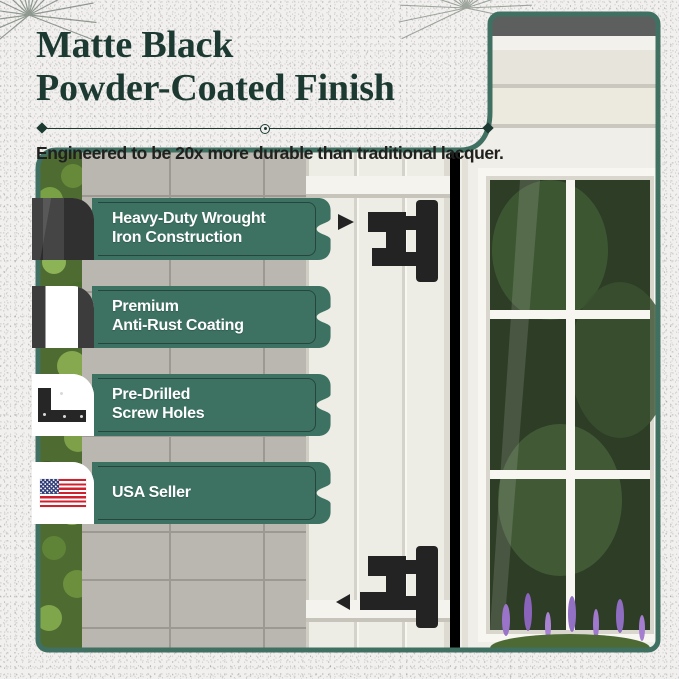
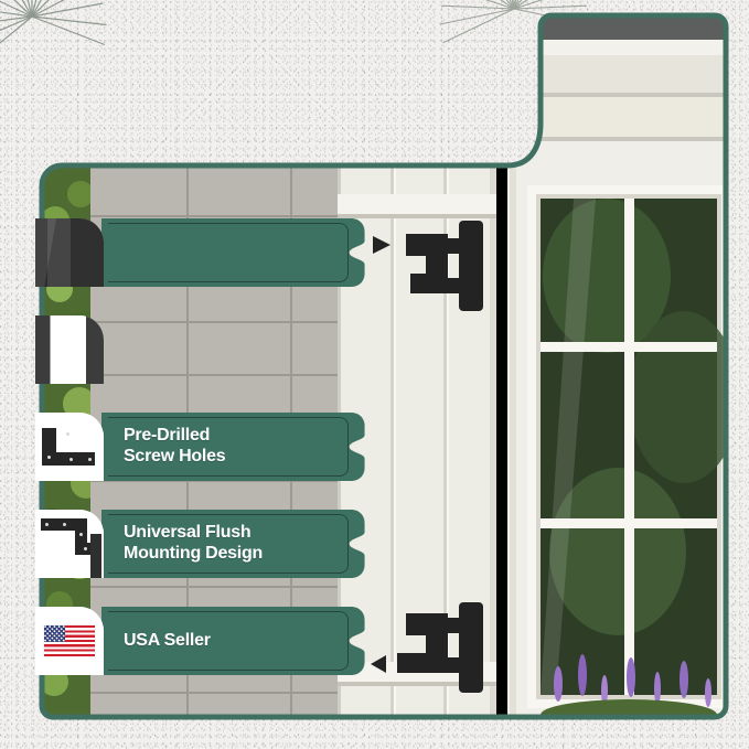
- Matte Black
- Powder-Coated Finish
- Engineered to be 20x more durable than traditional lacquer.
- Heavy-Duty Wrought
- Iron Construction
- Premium
- Anti-Rust Coating
  Pre-Drilled
  Screw Holes
+ Universal Flush
+ Mounting Design
  USA Seller
